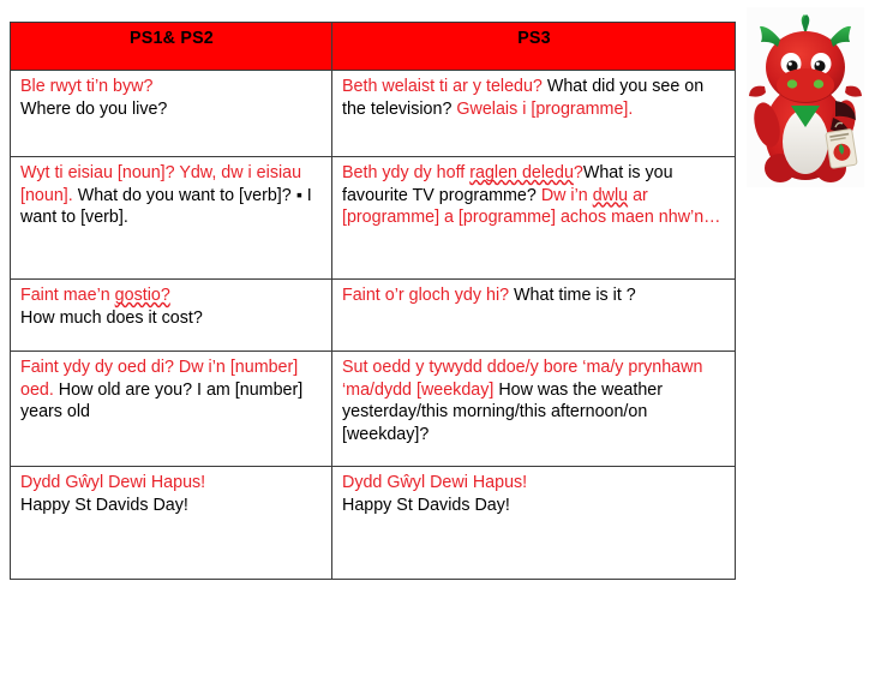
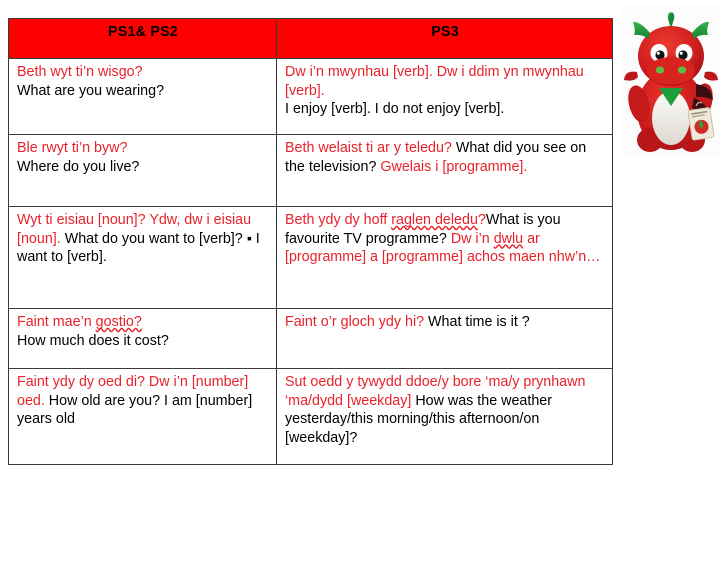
  PS1& PS2	PS3
+ Beth wyt ti’n wisgo? What are you wearing?	Dw i’n mwynhau [verb]. Dw i ddim yn mwynhau [verb]. I enjoy [verb]. I do not enjoy [verb].
  Ble rwyt ti’n byw? Where do you live?	Beth welaist ti ar y teledu? What did you see on the television? Gwelais i [programme].
  Wyt ti eisiau [noun]? Ydw, dw i eisiau [noun]. What do you want to [verb]? ▪ I want to [verb].	Beth ydy dy hoff raglen deledu?What is you favourite TV programme? Dw i’n dwlu ar [programme] a [programme] achos maen nhw’n…
  Faint mae’n gostio? How much does it cost?	Faint o’r gloch ydy hi? What time is it ?
  Faint ydy dy oed di? Dw i’n [number] oed. How old are you? I am [number] years old	Sut oedd y tywydd ddoe/y bore ‘ma/y prynhawn ‘ma/dydd [weekday] How was the weather yesterday/this morning/this afternoon/on [weekday]?
- Dydd Gŵyl Dewi Hapus! Happy St Davids Day!	Dydd Gŵyl Dewi Hapus! Happy St Davids Day!
